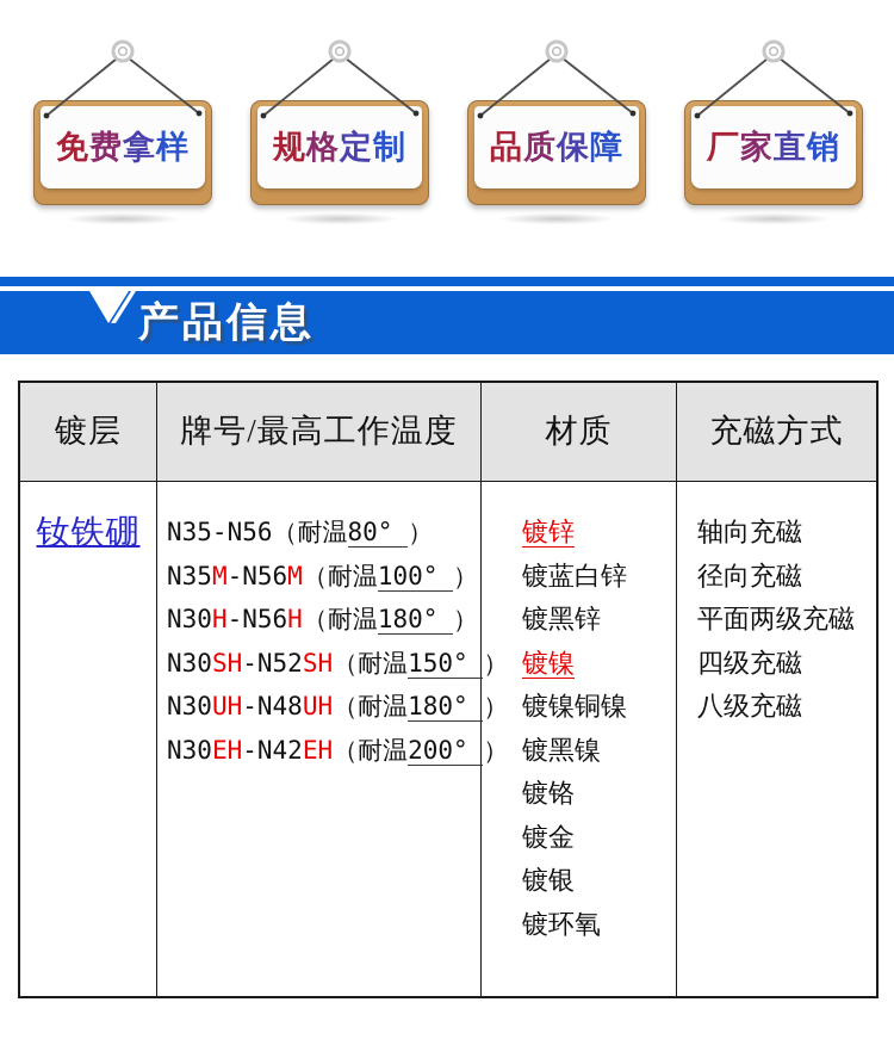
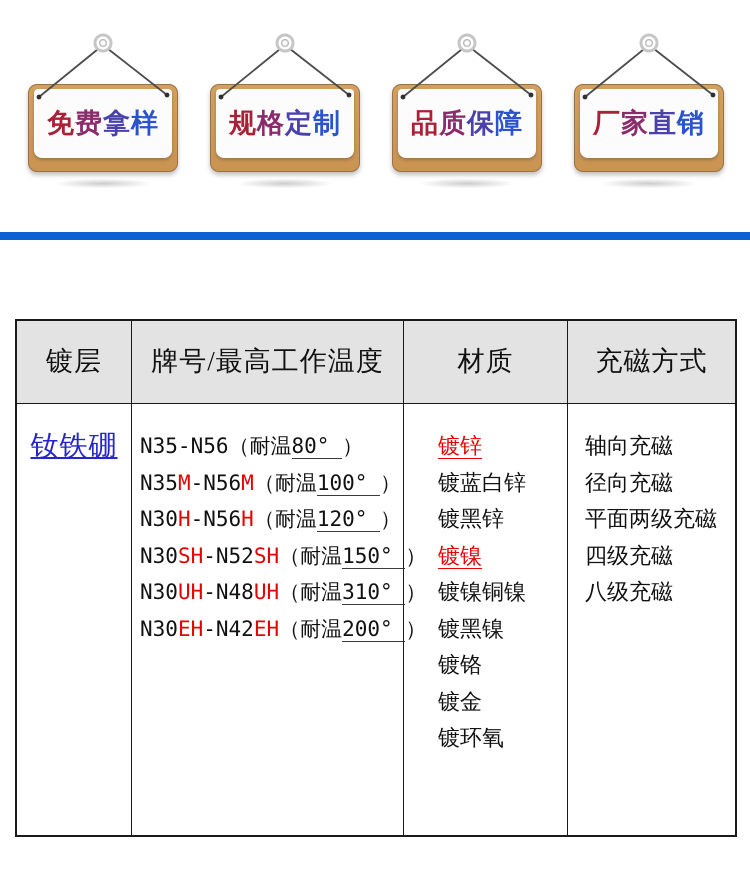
  免费拿样
  规格定制
  品质保障
  厂家直销
- 产品信息
  镀层
  牌号/最高工作温度
  材质
  充磁方式
  钕铁硼
  N35-N56（耐温80° ）
  N35M-N56M（耐温100° ）
- N30H-N56H（耐温180° ）
+ N30H-N56H（耐温120° ）
  N30SH-N52SH（耐温150° ）
- N30UH-N48UH（耐温180° ）
+ N30UH-N48UH（耐温310° ）
  N30EH-N42EH（耐温200° ）
  镀锌
  镀蓝白锌
  镀黑锌
  镀镍
  镀镍铜镍
  镀黑镍
  镀铬
  镀金
- 镀银
  镀环氧
  轴向充磁
  径向充磁
  平面两级充磁
  四级充磁
  八级充磁
